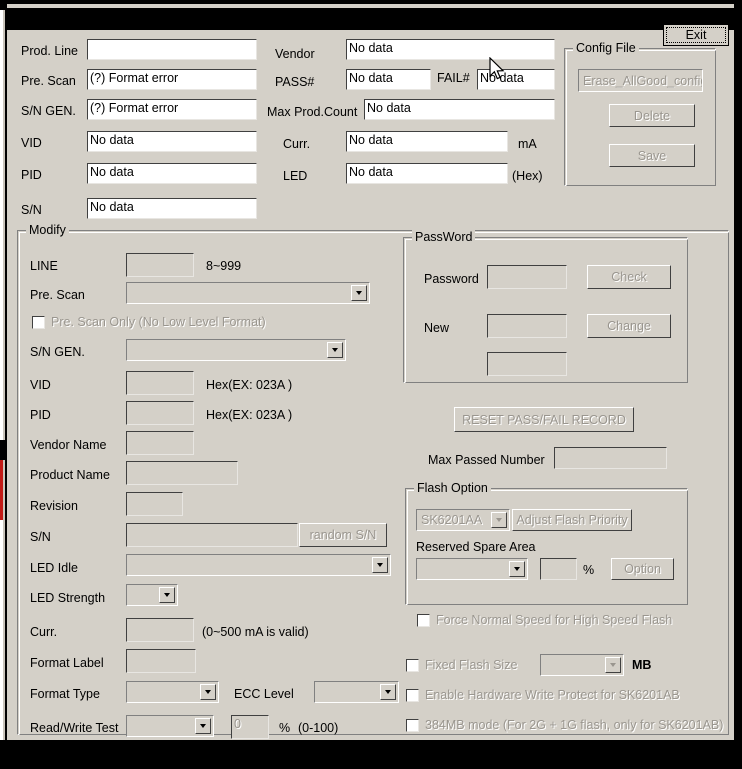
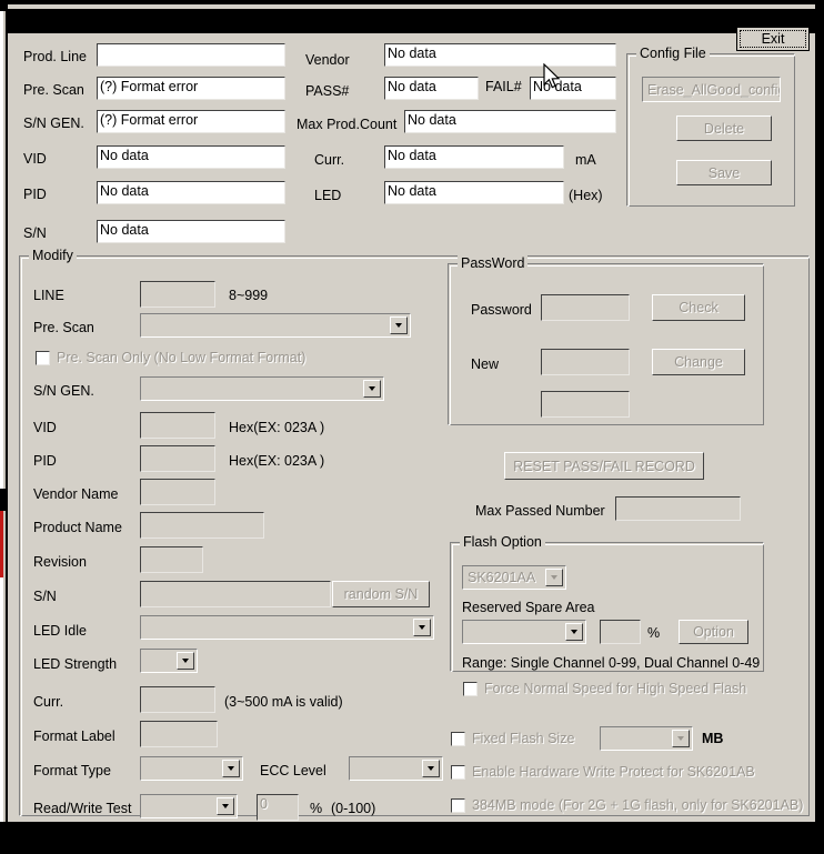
  Exit
  Prod. Line
  Pre. Scan
  (?) Format error
  S/N GEN.
  (?) Format error
  VID
  No data
  PID
  No data
  S/N
  No data
  Vendor
  No data
  PASS#
  No data
  FAIL#
  No data
  Max Prod.Count
  No data
  Curr.
  No data
  mA
  LED
  No data
  (Hex)
  Config File
  Erase_AllGood_confi
  Delete
  Save
  Modify
  LINE
  8~999
  Pre. Scan
- Pre. Scan Only (No Low Level Format)
+ Pre. Scan Only (No Low Format Format)
  S/N GEN.
  VID
  Hex(EX: 023A )
  PID
  Hex(EX: 023A )
  Vendor Name
  Product Name
  Revision
  S/N
  random S/N
  LED Idle
  LED Strength
  Curr.
- (0~500 mA is valid)
+ (3~500 mA is valid)
  Format Label
  Format Type
  ECC Level
  Read/Write Test
  0
  %
  (0-100)
  PassWord
  Password
  Check
  New
  Change
  RESET PASS/FAIL RECORD
  Max Passed Number
  Flash Option
  SK6201AA
- Adjust Flash Priority
  Reserved Spare Area
  %
  Option
+ Range: Single Channel 0-99, Dual Channel 0-49
  Force Normal Speed for High Speed Flash
  Fixed Flash Size
  MB
  Enable Hardware Write Protect for SK6201AB
  384MB mode (For 2G + 1G flash, only for SK6201AB)
